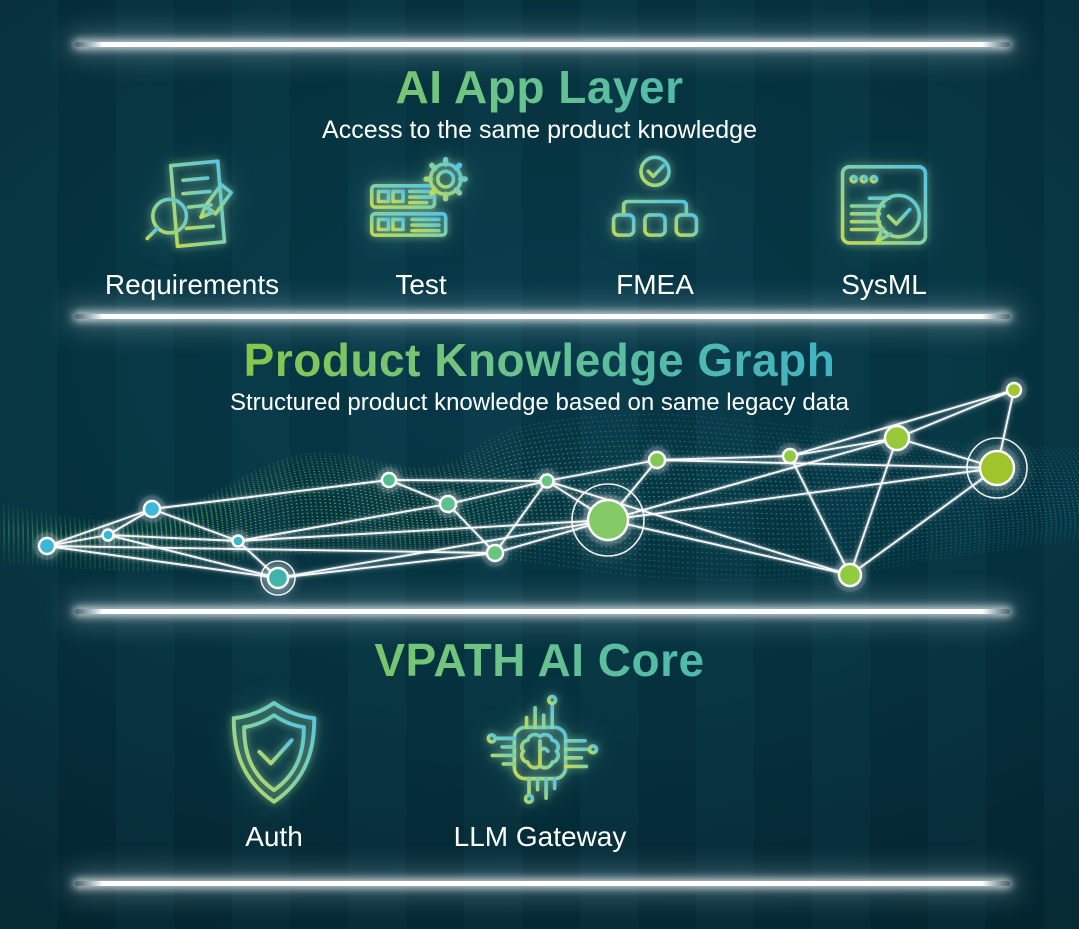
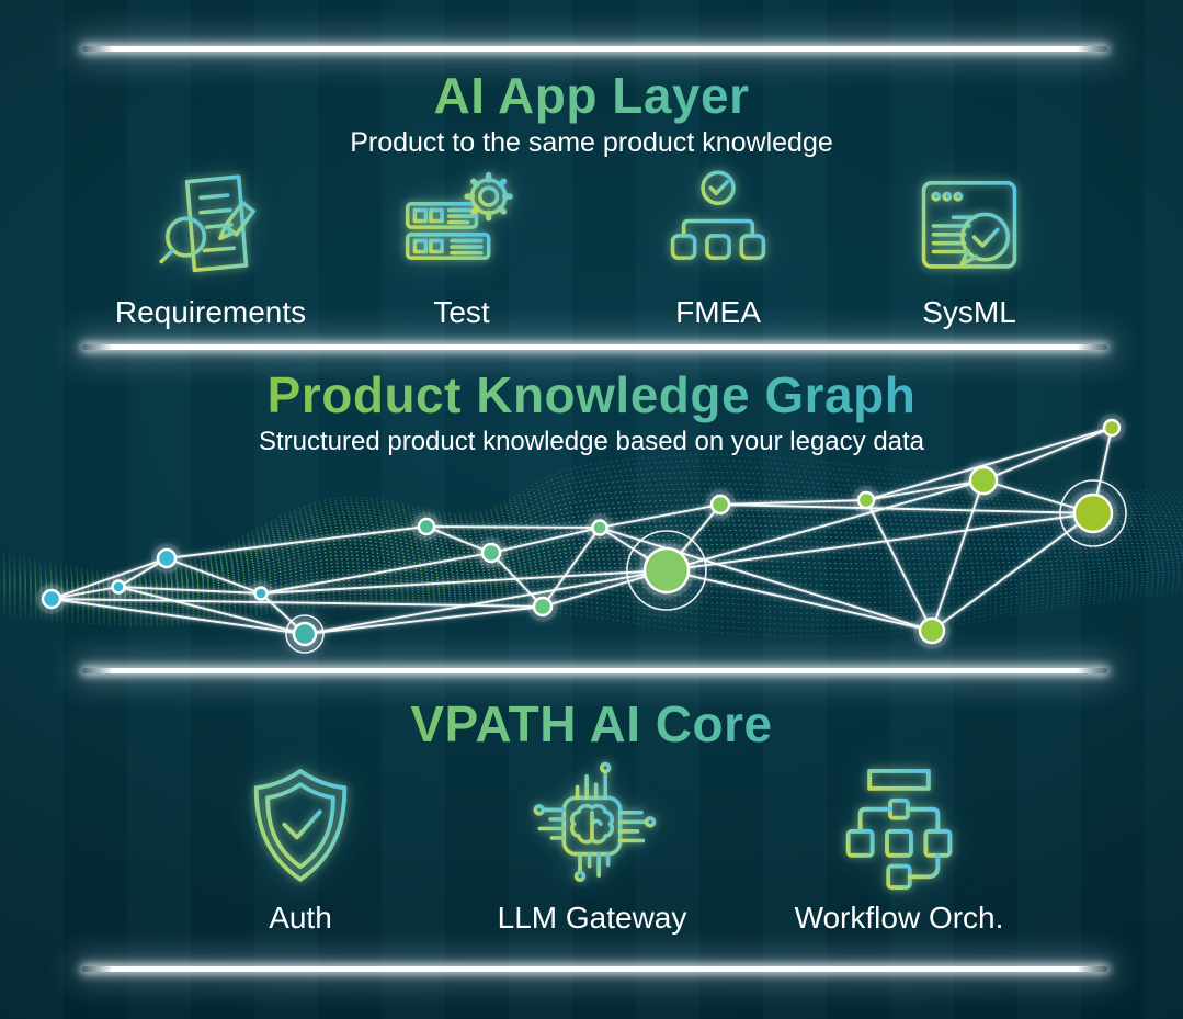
  AI App Layer
- Access to the same product knowledge
+ Product to the same product knowledge
  Requirements
  Test
  FMEA
  SysML
  Product Knowledge Graph
- Structured product knowledge based on same legacy data
+ Structured product knowledge based on your legacy data
  VPATH AI Core
  Auth
  LLM Gateway
+ Workflow Orch.
